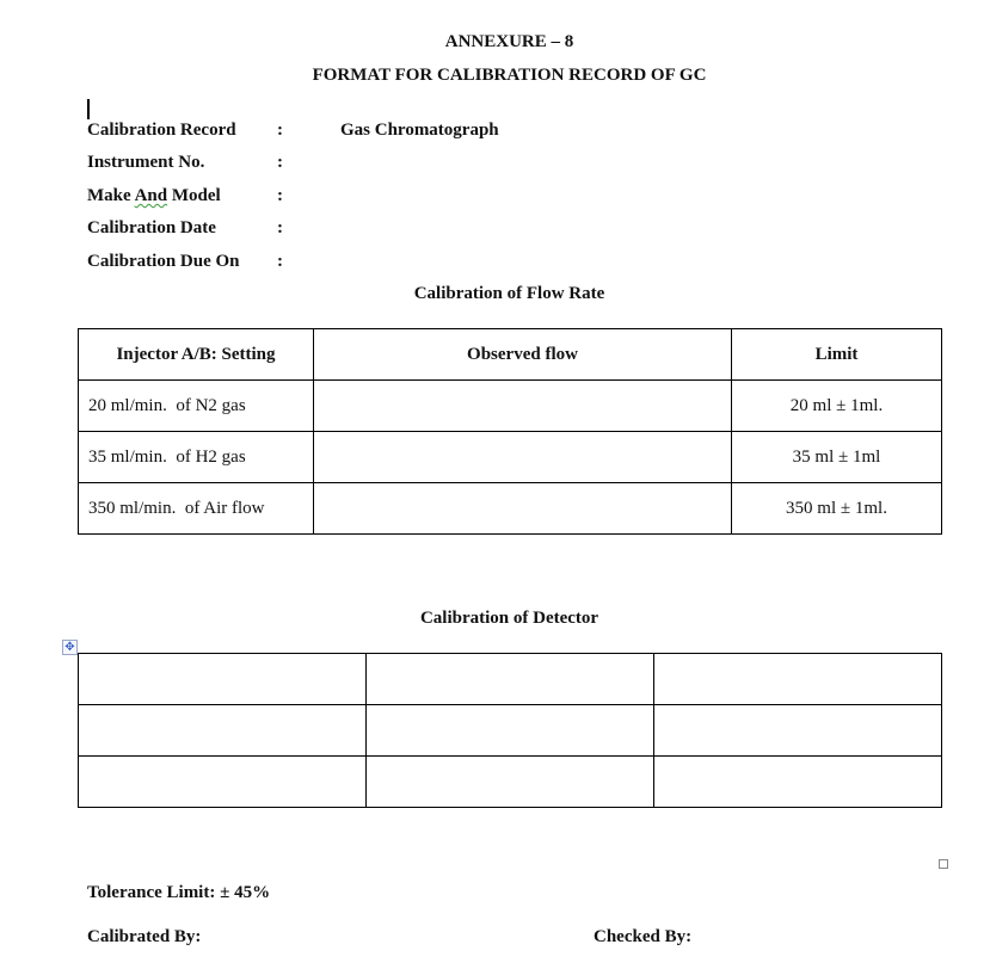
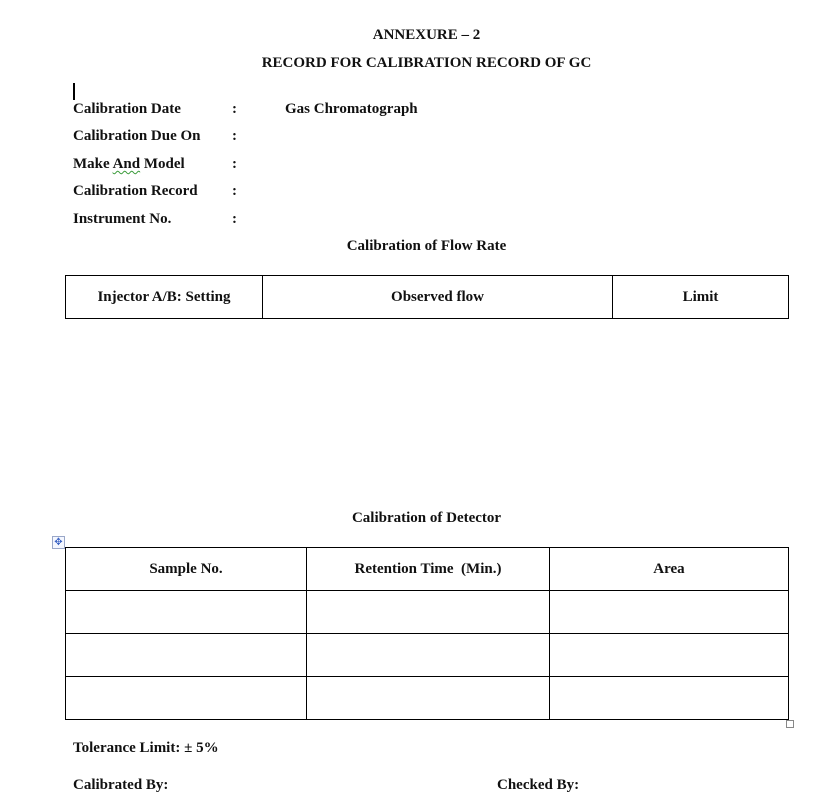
- ANNEXURE – 8
+ ANNEXURE – 2
- FORMAT FOR CALIBRATION RECORD OF GC
+ RECORD FOR CALIBRATION RECORD OF GC
- Calibration Record
+ Calibration Date
  :
  Gas Chromatograph
- Instrument No.
+ Calibration Due On
  :
  Make And Model
  :
- Calibration Date
+ Calibration Record
  :
- Calibration Due On
+ Instrument No.
  :
  Calibration of Flow Rate
  Injector A/B: Setting	Observed flow	Limit
- 20 ml/min. of N2 gas		20 ml ± 1ml.
- 35 ml/min. of H2 gas		35 ml ± 1ml
- 350 ml/min. of Air flow		350 ml ± 1ml.
  Calibration of Detector
  ✥
+ Sample No.	Retention Time (Min.)	Area
- Tolerance Limit: ± 45%
+ Tolerance Limit: ± 5%
  Calibrated By:
  Checked By:
